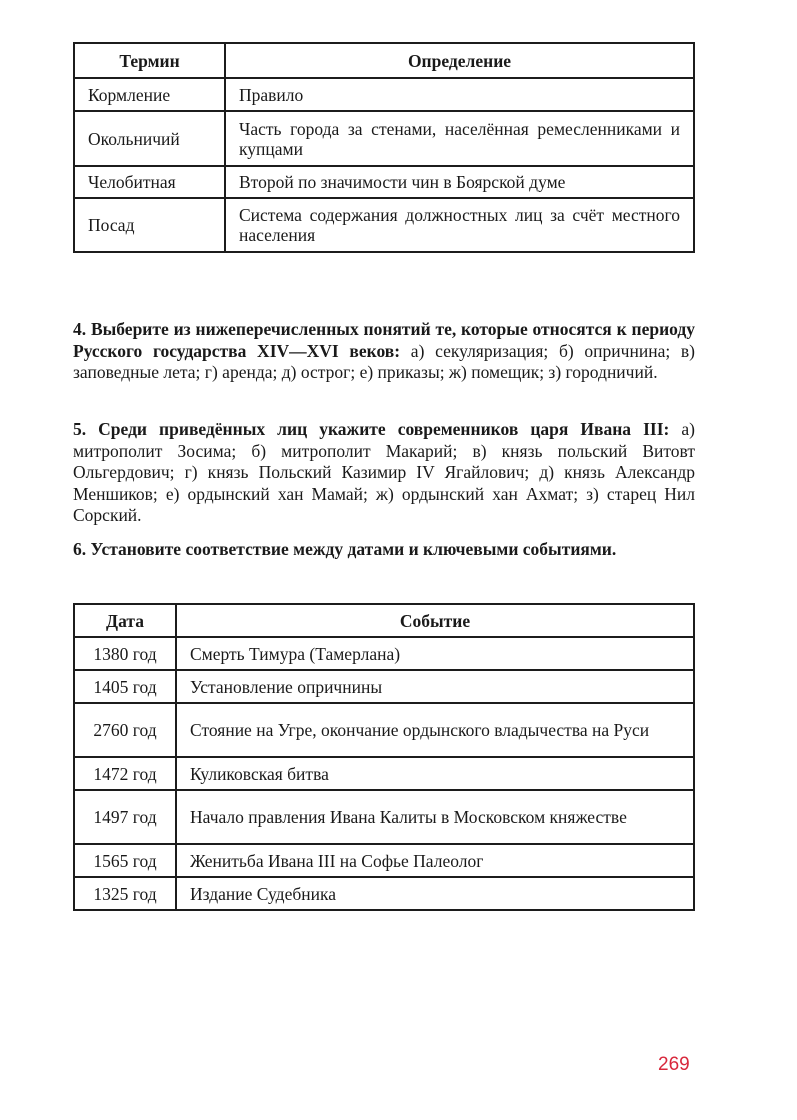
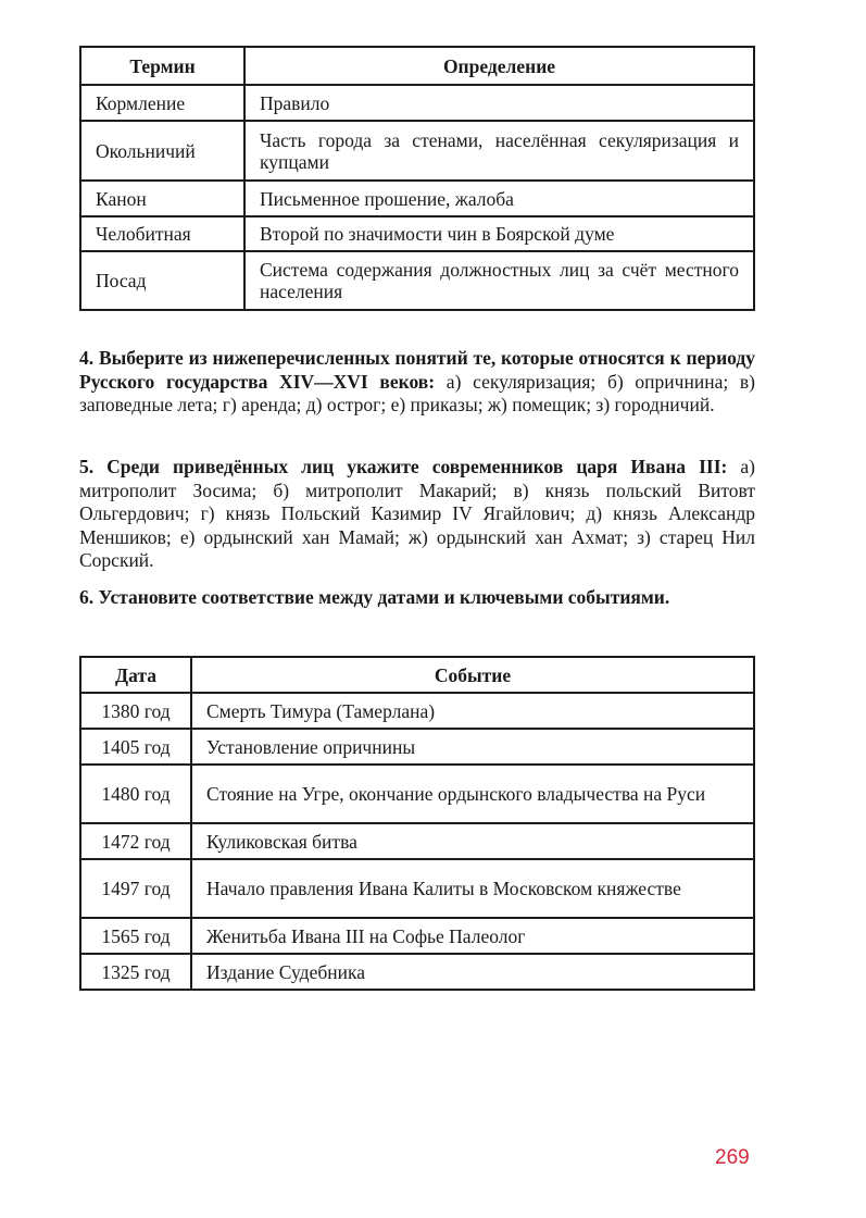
  Термин	Определение
  Кормление	Правило
- Окольничий	Часть города за стенами, населённая ремесленниками и купцами
+ Окольничий	Часть города за стенами, населённая секуляризация и купцами
+ Канон	Письменное прошение, жалоба
  Челобитная	Второй по значимости чин в Боярской думе
  Посад	Система содержания должностных лиц за счёт местного населения
  4. Выберите из нижеперечисленных понятий те, которые относятся к периоду Русского государства XIV—XVI веков: а) секуляризация; б) опричнина; в) заповедные лета; г) аренда; д) острог; е) приказы; ж) помещик; з) городничий.
  5. Среди приведённых лиц укажите современников царя Ивана III: а) митрополит Зосима; б) митрополит Макарий; в) князь польский Витовт Ольгердович; г) князь Польский Казимир IV Ягайлович; д) князь Александр Меншиков; е) ордынский хан Мамай; ж) ордынский хан Ахмат; з) старец Нил Сорский.
  6. Установите соответствие между датами и ключевыми событиями.
  Дата	Событие
  1380 год	Смерть Тимура (Тамерлана)
  1405 год	Установление опричнины
- 2760 год	Стояние на Угре, окончание ордынского владычества на Руси
+ 1480 год	Стояние на Угре, окончание ордынского владычества на Руси
  1472 год	Куликовская битва
  1497 год	Начало правления Ивана Калиты в Московском княжестве
  1565 год	Женитьба Ивана III на Софье Палеолог
  1325 год	Издание Судебника
  269
